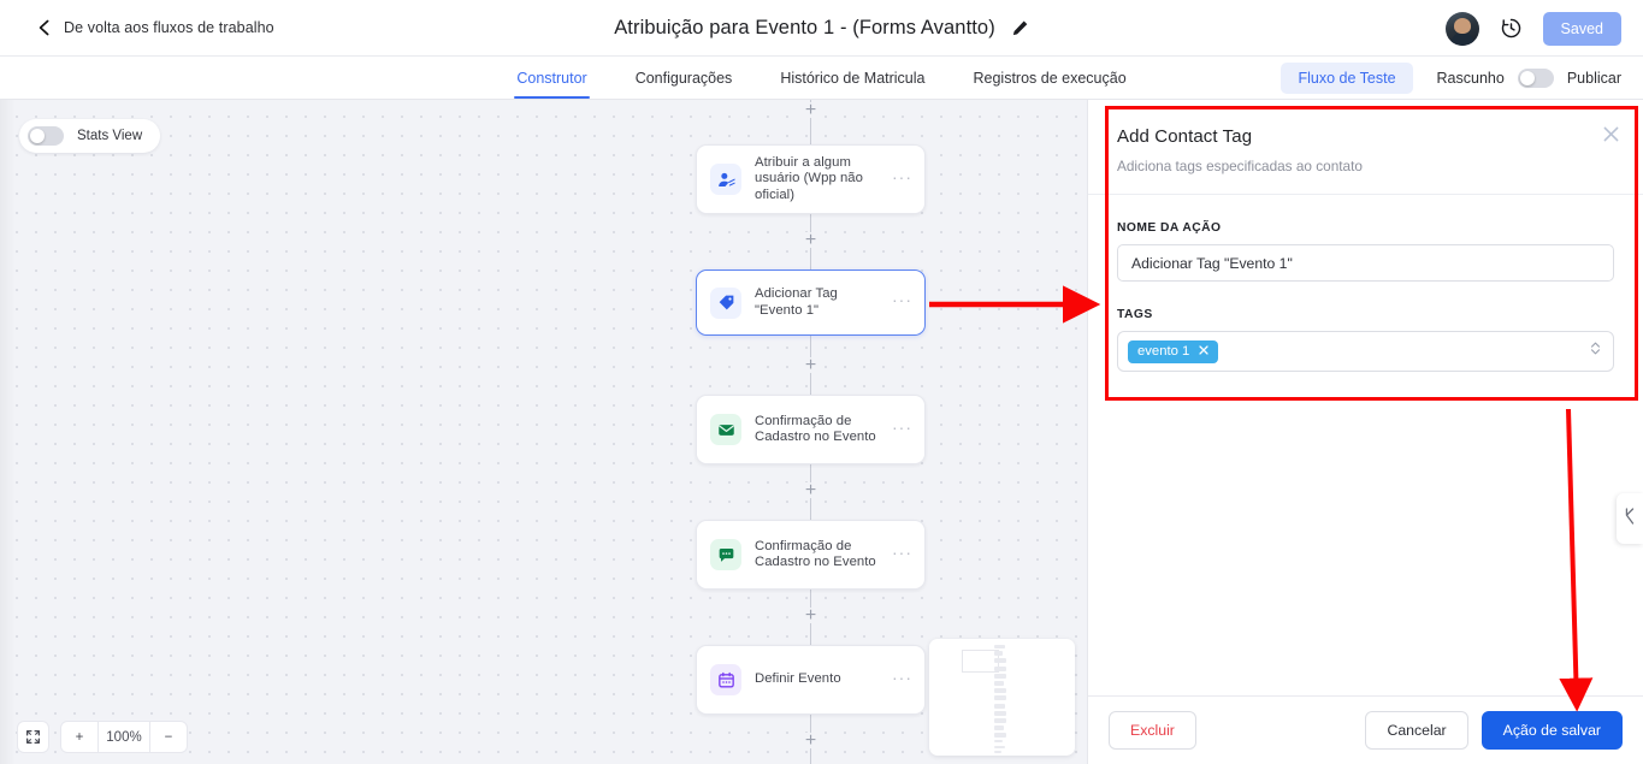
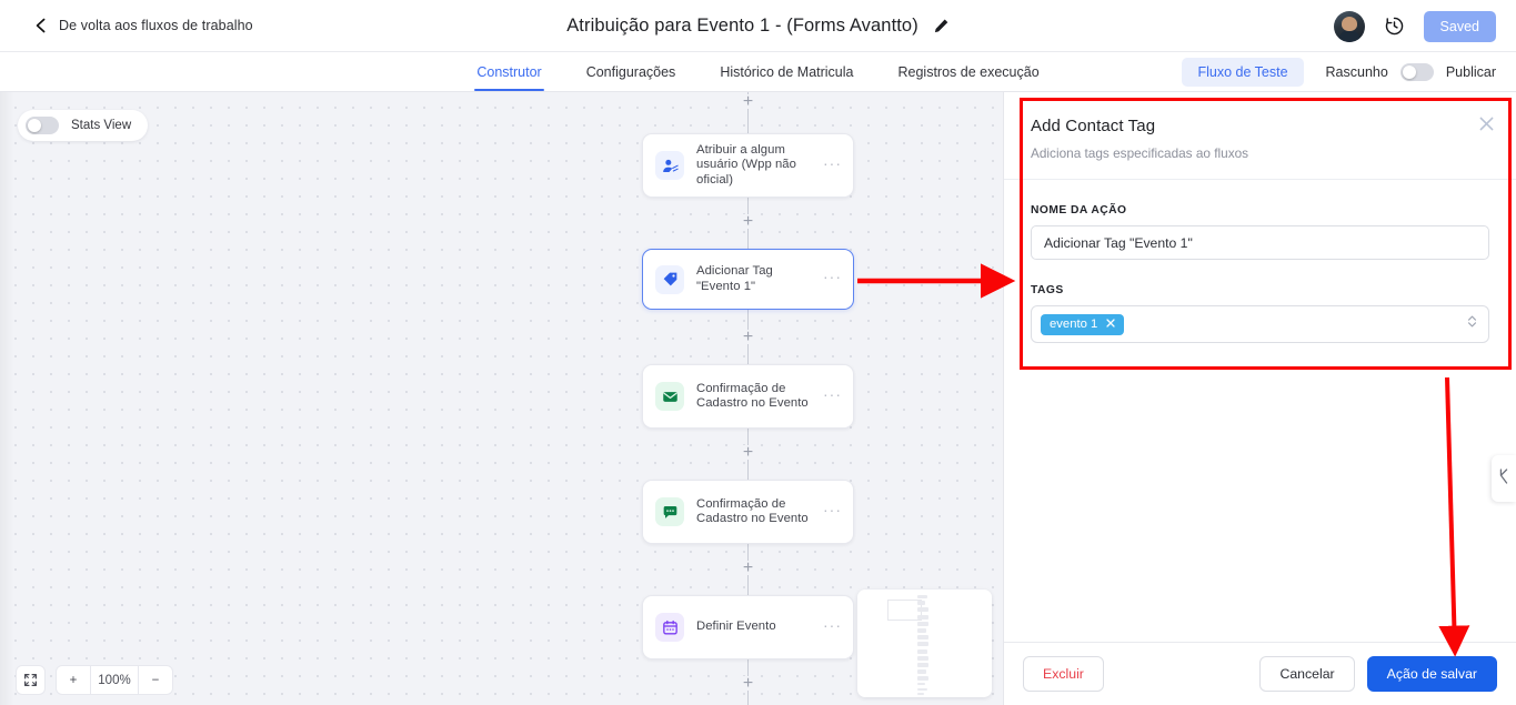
  De volta aos fluxos de trabalho
  Atribuição para Evento 1 - (Forms Avantto)
  Saved
  Construtor
  Configurações
  Histórico de Matricula
  Registros de execução
  Fluxo de Teste
  Rascunho
  Publicar
  +
  +
  +
  +
  +
  +
  Atribuir a algum usuário (Wpp não oficial)
  ···
  Adicionar Tag "Evento 1"
  ···
  Confirmação de Cadastro no Evento
  ···
  Confirmação de Cadastro no Evento
  ···
  Definir Evento
  ···
  Stats View
  +
  100%
  −
  Add Contact Tag
- Adiciona tags especificadas ao contato
+ Adiciona tags especificadas ao fluxos
  NOME DA AÇÃO
  Adicionar Tag "Evento 1"
  TAGS
  evento 1
  Excluir
  Cancelar
  Ação de salvar
